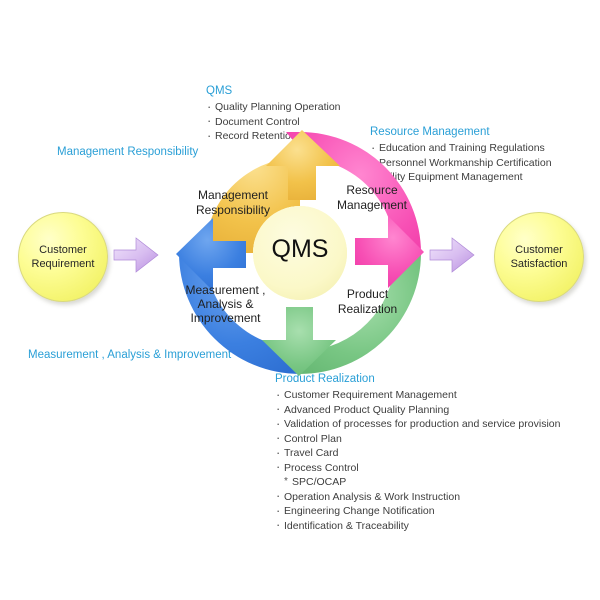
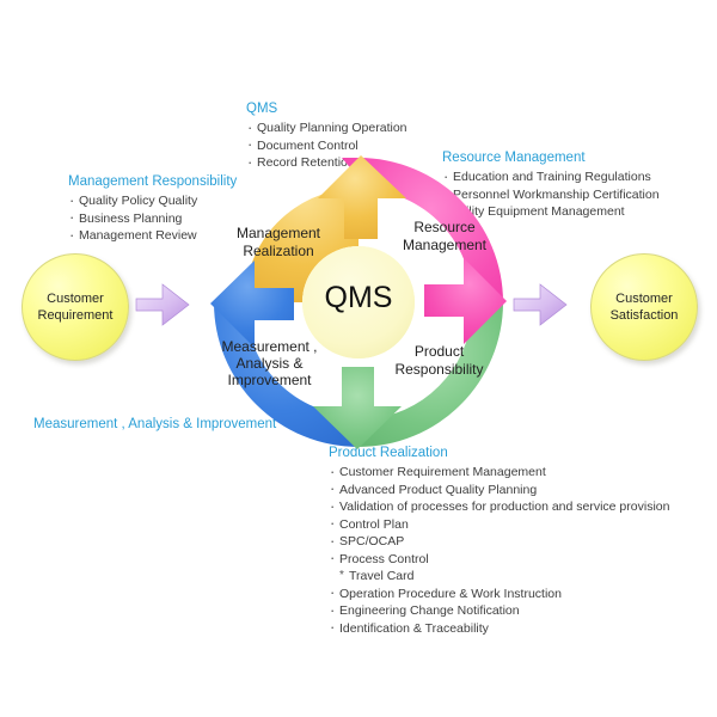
  QMS
  Quality Planning Operation
  Document Control
  Record Retentio
  Resource Management
  Education and Training Regulations
  Personnel Workmanship Certification
  ity Equipment Management
  Management Responsibility
+ Quality Policy Quality
+ Business Planning
+ Management Review
  Measurement , Analysis & Improvement
  Product Realization
  Customer Requirement Management
  Advanced Product Quality Planning
  Validation of processes for production and service provision
  Control Plan
- Travel Card
+ SPC/OCAP
  Process Control
- SPC/OCAP
+ Travel Card
- Operation Analysis & Work Instruction
+ Operation Procedure & Work Instruction
  Engineering Change Notification
  Identification & Traceability
  Management
- Responsibility
+ Realization
  Resource
  Management
  Product
- Realization
+ Responsibility
  Measurement ,
  Analysis &
  Improvement
  QMS
  Customer
  Requirement
  Customer
  Satisfaction
